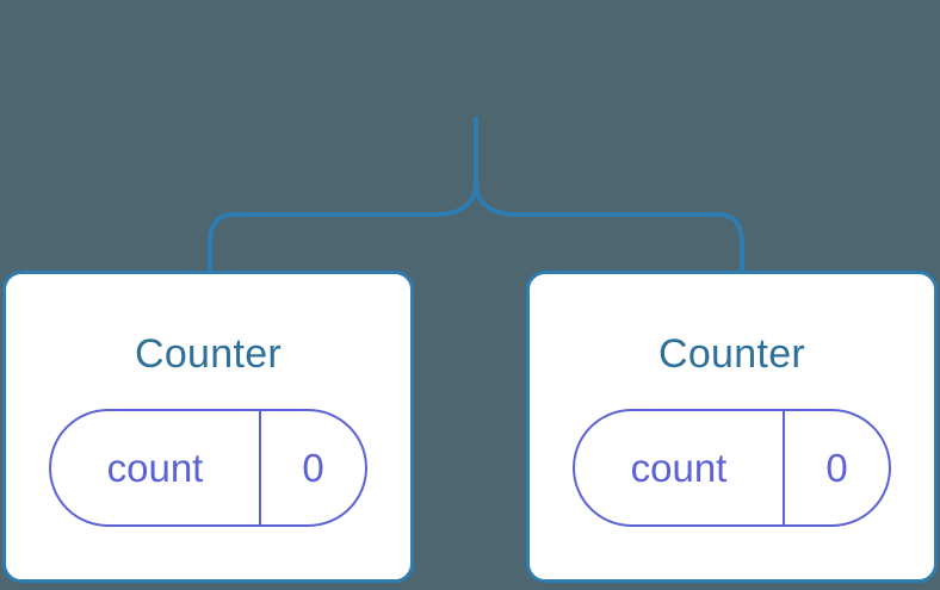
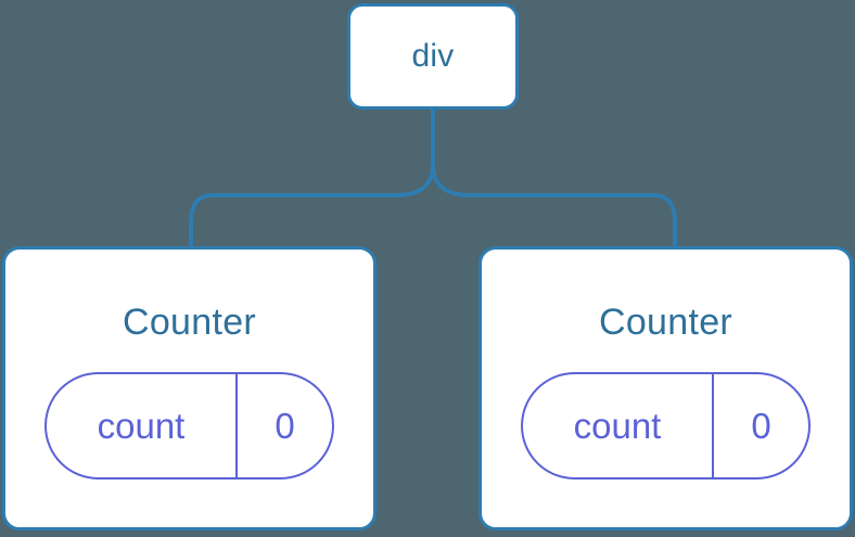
+ div
  Counter
  count
  0
  Counter
  count
  0
